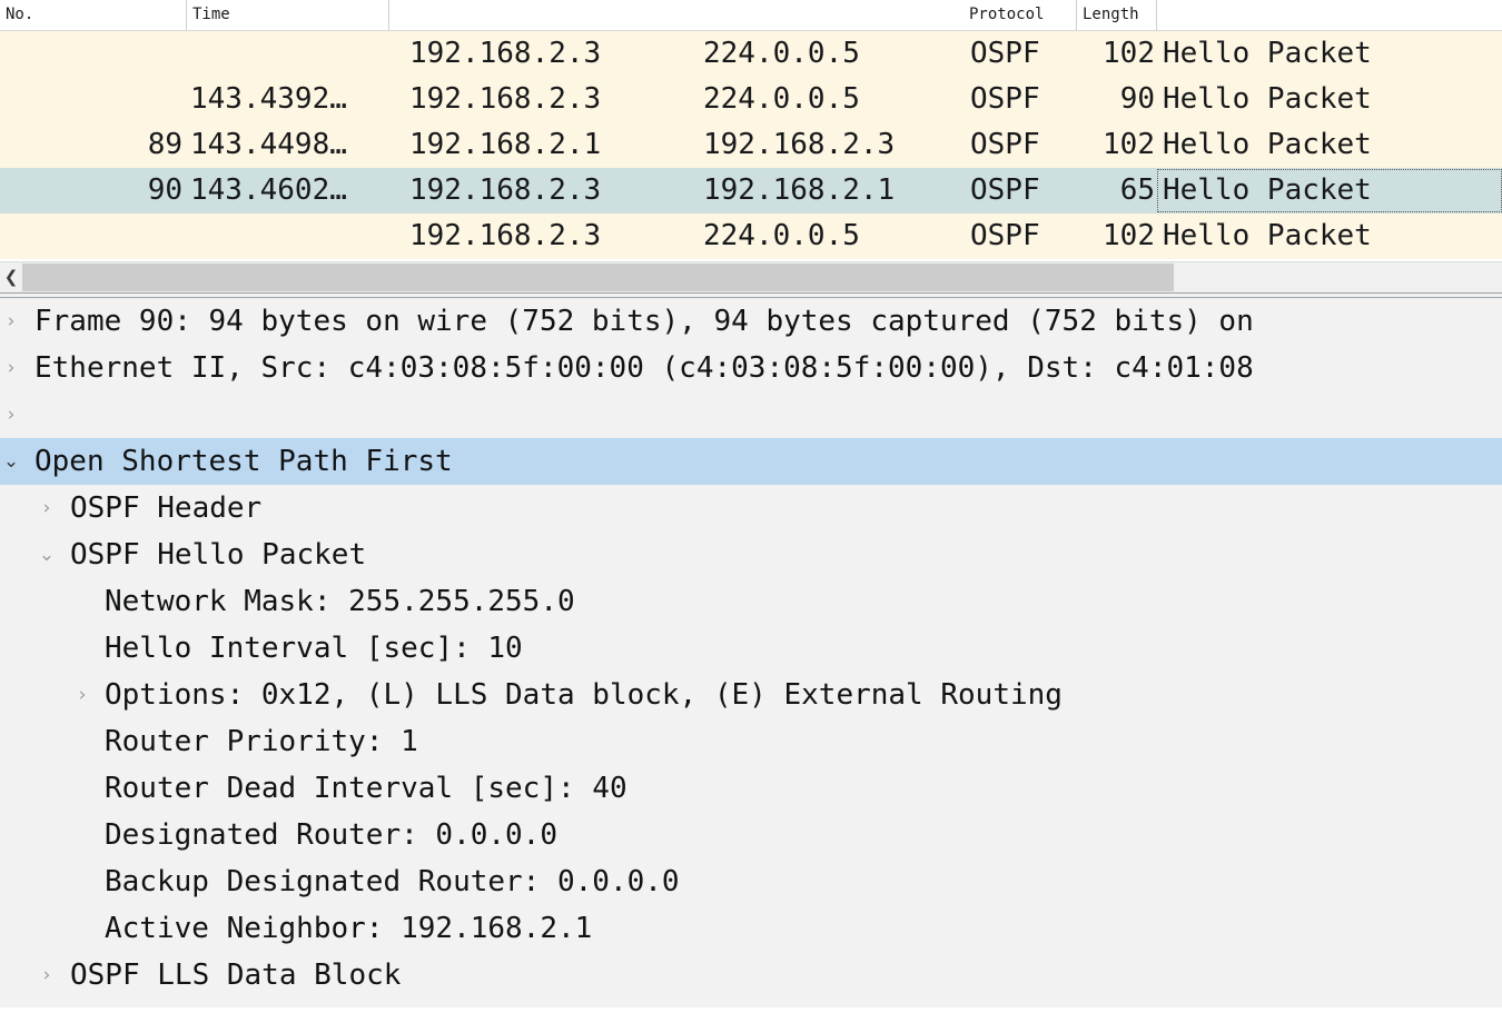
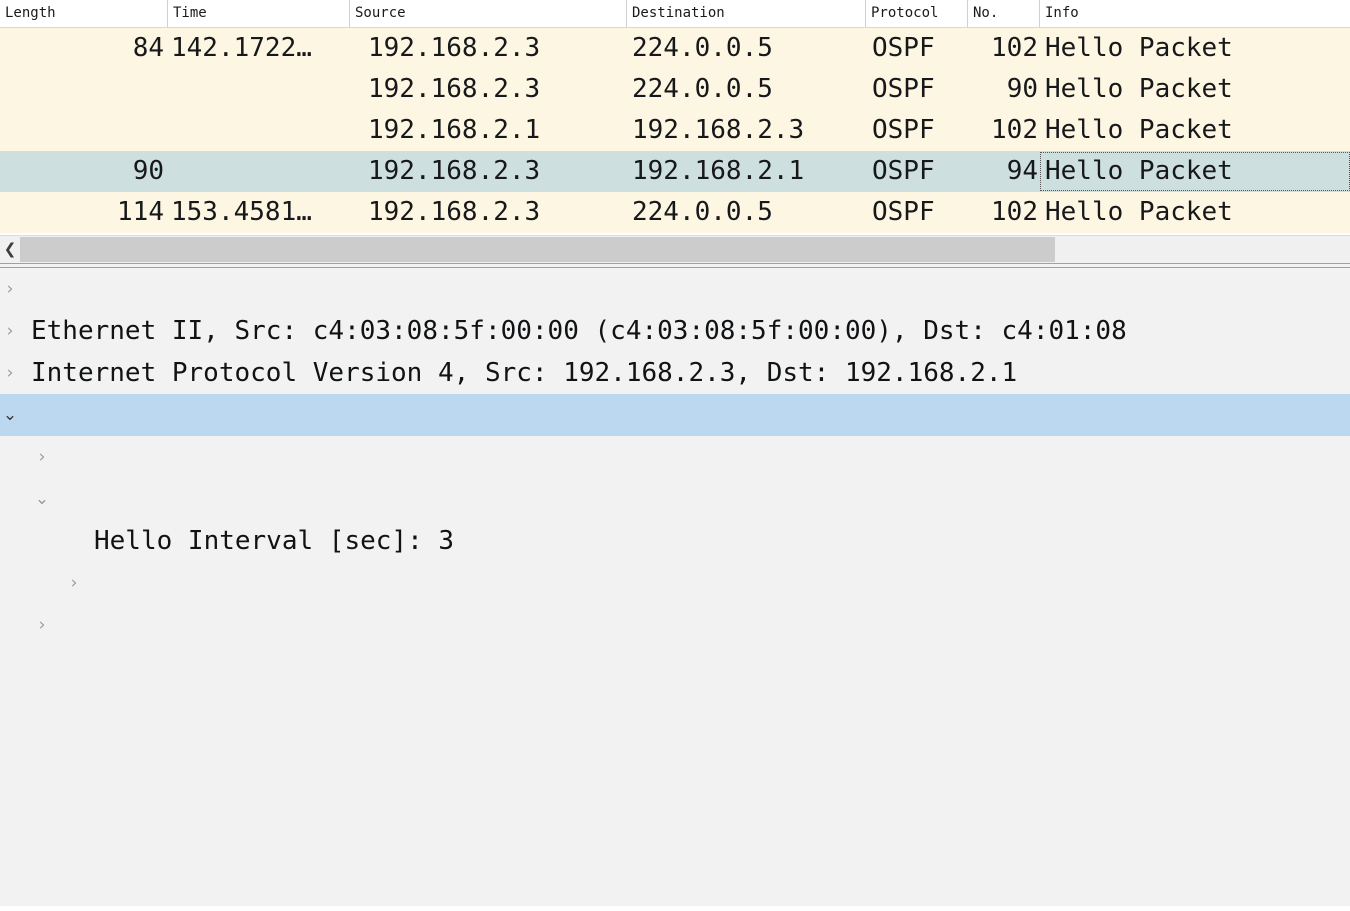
- No.
+ Length
  Time
+ Source
+ Destination
  Protocol
- Length
+ No.
+ Info
+ 84
+ 142.1722…
  192.168.2.3
  224.0.0.5
  OSPF
  102
  Hello Packet
- 143.4392…
  192.168.2.3
  224.0.0.5
  OSPF
  90
  Hello Packet
- 89
- 143.4498…
  192.168.2.1
  192.168.2.3
  OSPF
  102
  Hello Packet
  90
- 143.4602…
  192.168.2.3
  192.168.2.1
  OSPF
- 65
+ 94
  Hello Packet
+ 114
+ 153.4581…
  192.168.2.3
  224.0.0.5
  OSPF
  102
  Hello Packet
  ❮
  ›
- Frame 90: 94 bytes on wire (752 bits), 94 bytes captured (752 bits) on
  ›
  Ethernet II, Src: c4:03:08:5f:00:00 (c4:03:08:5f:00:00), Dst: c4:01:08
  ›
+ Internet Protocol Version 4, Src: 192.168.2.3, Dst: 192.168.2.1
  ⌄
- Open Shortest Path First
  ›
- OSPF Header
  ⌄
- OSPF Hello Packet
- Network Mask: 255.255.255.0
- Hello Interval [sec]: 10
+ Hello Interval [sec]: 3
  ›
- Options: 0x12, (L) LLS Data block, (E) External Routing
- Router Priority: 1
- Router Dead Interval [sec]: 40
- Designated Router: 0.0.0.0
- Backup Designated Router: 0.0.0.0
- Active Neighbor: 192.168.2.1
  ›
- OSPF LLS Data Block
